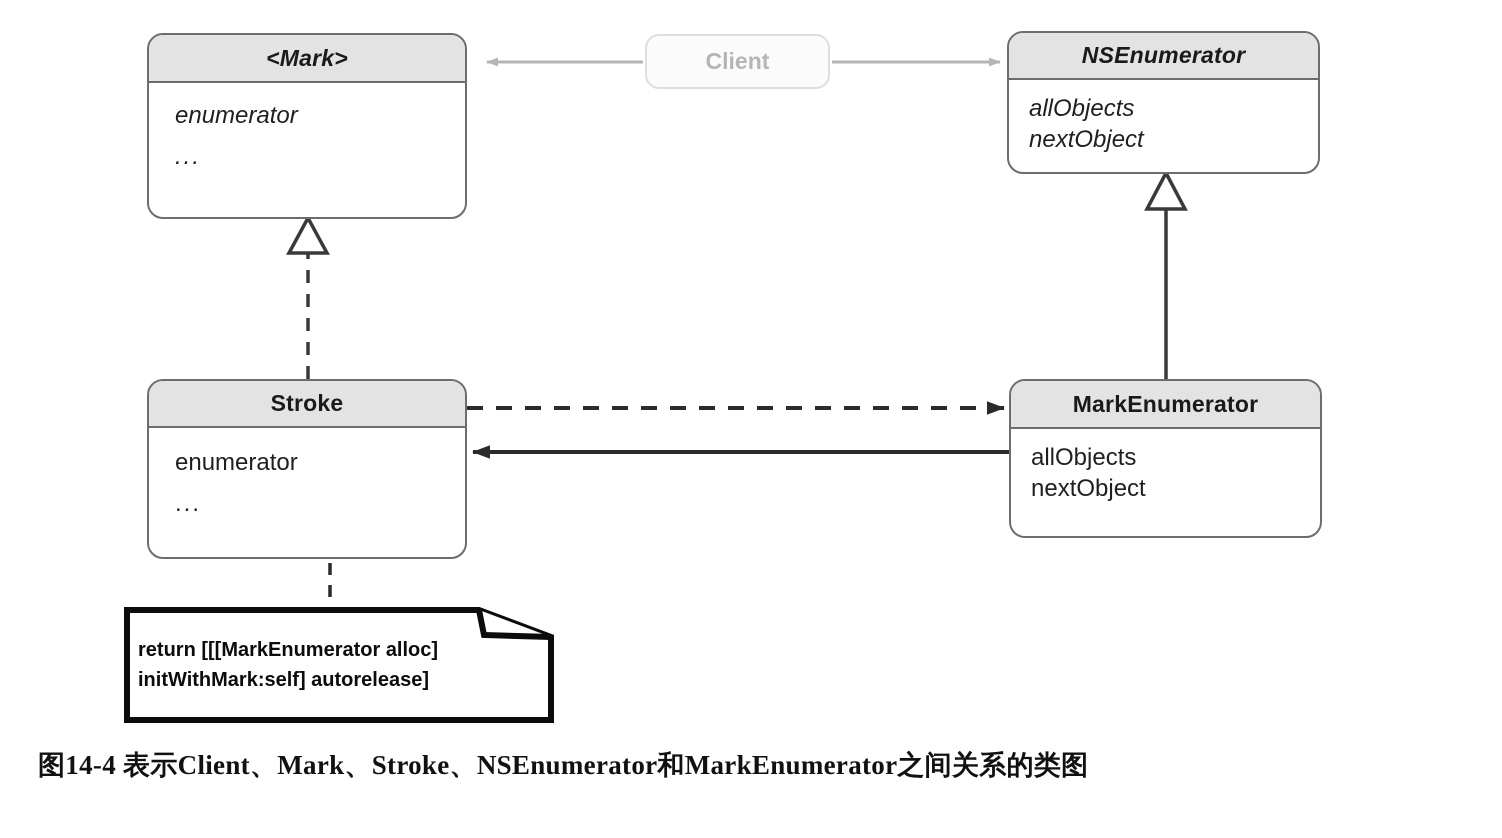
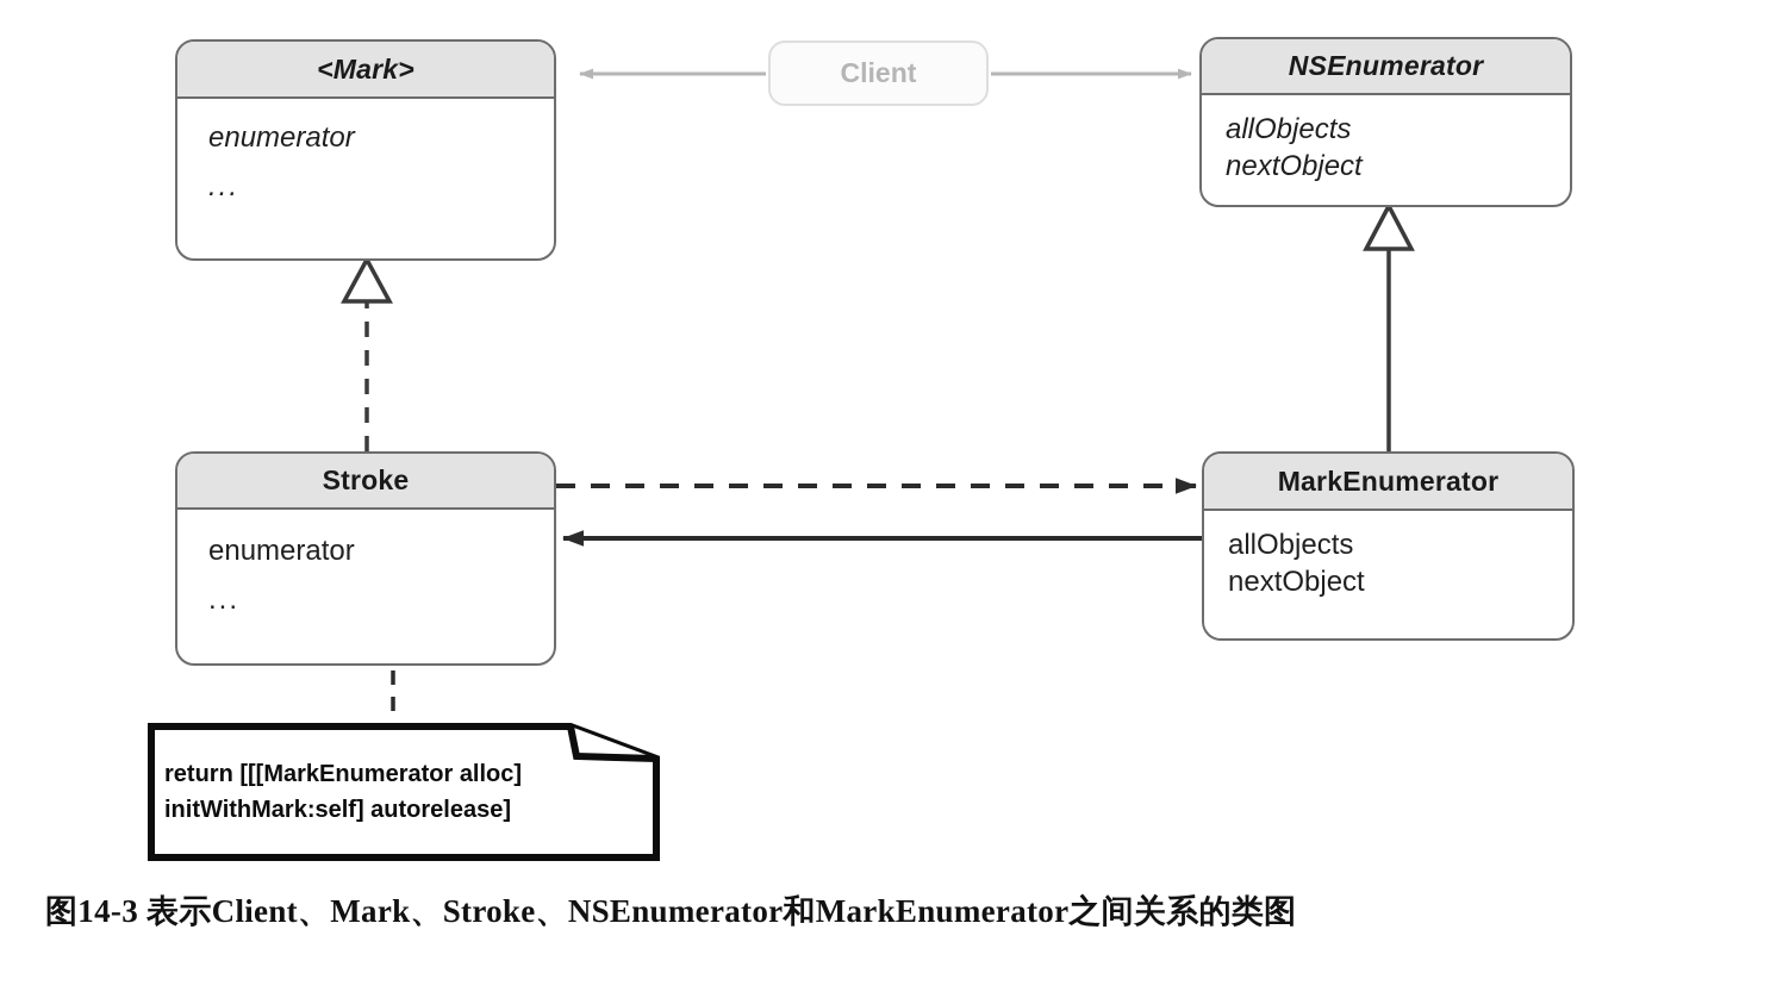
  <Mark>
  enumerator
  ...
  NSEnumerator
  allObjects
  nextObject
  Stroke
  enumerator
  ...
  MarkEnumerator
  allObjects
  nextObject
  Client
  return [[[MarkEnumerator alloc]
  initWithMark:self] autorelease]
- 图14-4 表示Client、Mark、Stroke、NSEnumerator和MarkEnumerator之间关系的类图
+ 图14-3 表示Client、Mark、Stroke、NSEnumerator和MarkEnumerator之间关系的类图
